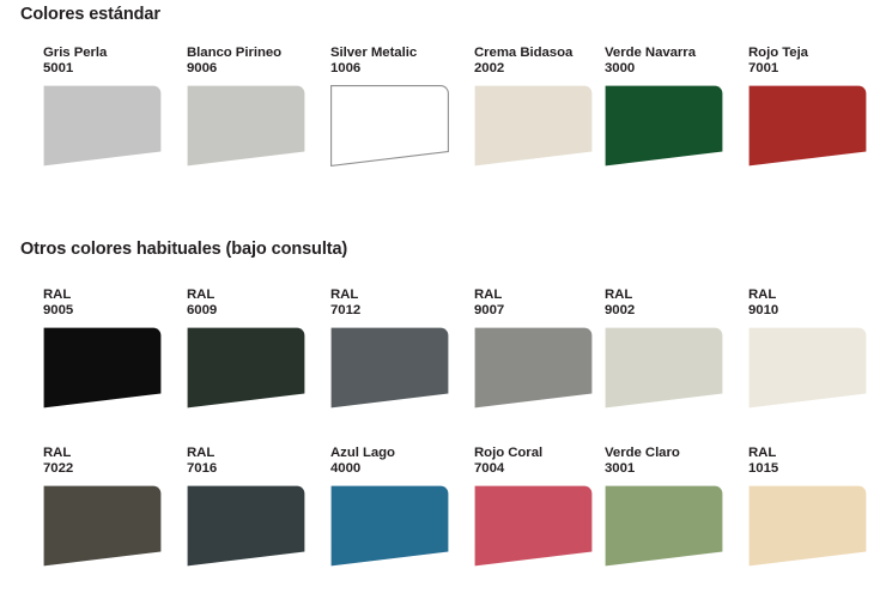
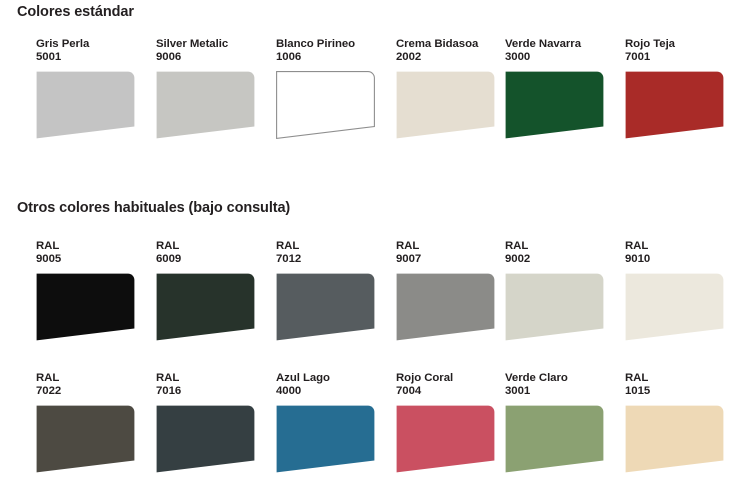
  Colores estándar
  Gris Perla
  5001
- Blanco Pirineo
+ Silver Metalic
  9006
- Silver Metalic
+ Blanco Pirineo
  1006
  Crema Bidasoa
  2002
  Verde Navarra
  3000
  Rojo Teja
  7001
  Otros colores habituales (bajo consulta)
  RAL
  9005
  RAL
  6009
  RAL
  7012
  RAL
  9007
  RAL
  9002
  RAL
  9010
  RAL
  7022
  RAL
  7016
  Azul Lago
  4000
  Rojo Coral
  7004
  Verde Claro
  3001
  RAL
  1015
